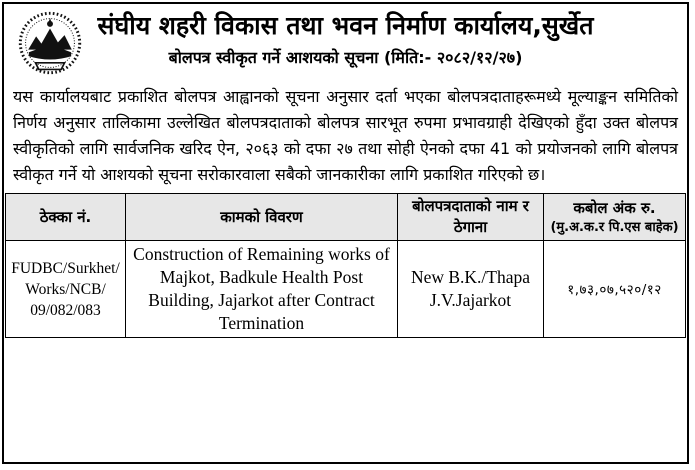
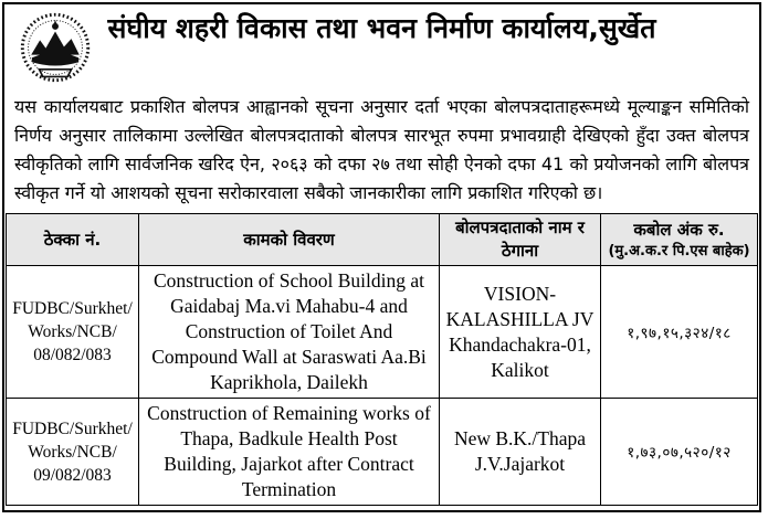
  संघीय शहरी विकास तथा भवन निर्माण कार्यालय,सुर्खेत
- बोलपत्र स्वीकृत गर्ने आशयको सूचना (मिति:- २०८२/१२/२७)
  यस कार्यालयबाट प्रकाशित बोलपत्र आह्वानको सूचना अनुसार दर्ता भएका बोलपत्रदाताहरूमध्ये मूल्याङ्कन समितिको निर्णय अनुसार तालिकामा उल्लेखित बोलपत्रदाताको बोलपत्र सारभूत रुपमा प्रभावग्राही देखिएको हुँदा उक्त बोलपत्र स्वीकृतिको लागि सार्वजनिक खरिद ऐन, २०६३ को दफा २७ तथा सोही ऐनको दफा 41 को प्रयोजनको लागि बोलपत्र स्वीकृत गर्ने यो आशयको सूचना सरोकारवाला सबैको जानकारीका लागि प्रकाशित गरिएको छ।
  ठेक्का नं.	कामको विवरण	बोलपत्रदाताको नाम र ठेगाना	कबोल अंक रु. (मु.अ.क.र पि.एस बाहेक)
+ FUDBC/Surkhet/ Works/NCB/ 08/082/083	Construction of School Building at Gaidabaj Ma.vi Mahabu-4 and Construction of Toilet And Compound Wall at Saraswati Aa.Bi Kaprikhola, Dailekh	VISION-KALASHILLA JV Khandachakra-01, Kalikot	१,९७,१५,३२४/१८
- FUDBC/Surkhet/ Works/NCB/ 09/082/083	Construction of Remaining works of Majkot, Badkule Health Post Building, Jajarkot after Contract Termination	New B.K./Thapa J.V.Jajarkot	१,७३,०७,५२०/१२
+ FUDBC/Surkhet/ Works/NCB/ 09/082/083	Construction of Remaining works of Thapa, Badkule Health Post Building, Jajarkot after Contract Termination	New B.K./Thapa J.V.Jajarkot	१,७३,०७,५२०/१२
